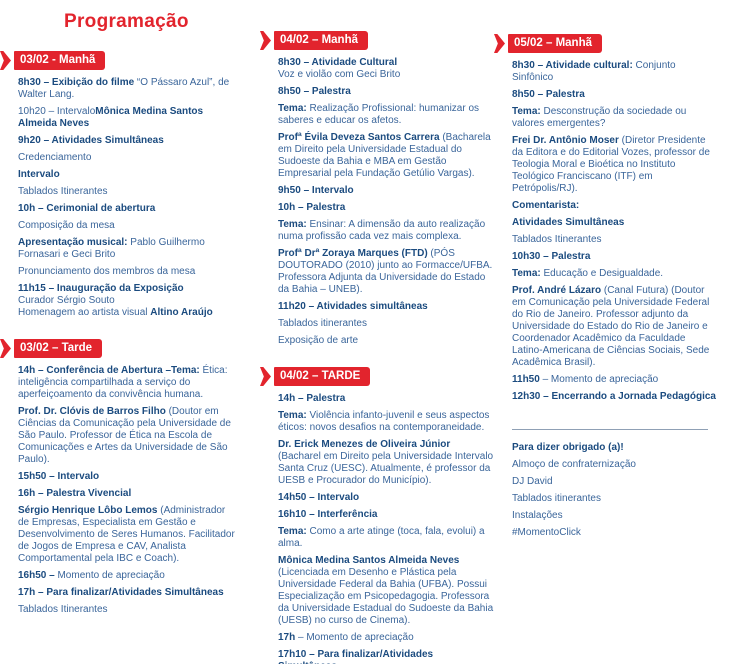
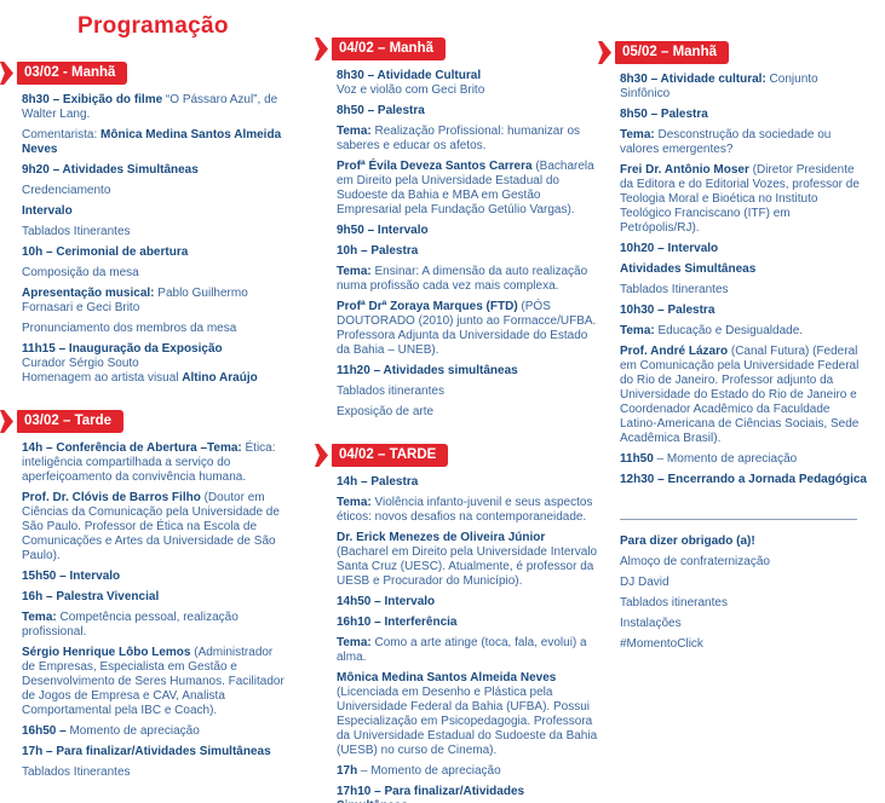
  Programação
  03/02 - Manhã
  8h30 – Exibição do filme “O Pássaro Azul”, de Walter Lang.
- 10h20 – IntervaloMônica Medina Santos Almeida Neves
+ Comentarista: Mônica Medina Santos Almeida Neves
  9h20 – Atividades Simultâneas
  Credenciamento
  Intervalo
  Tablados Itinerantes
  10h – Cerimonial de abertura
  Composição da mesa
  Apresentação musical: Pablo Guilhermo Fornasari e Geci Brito
  Pronunciamento dos membros da mesa
  11h15 – Inauguração da Exposição
  Curador Sérgio Souto
  Homenagem ao artista visual Altino Araújo
  03/02 – Tarde
  14h – Conferência de Abertura –Tema: Ética: inteligência compartilhada a serviço do aperfeiçoamento da convivência humana.
  Prof. Dr. Clóvis de Barros Filho (Doutor em Ciências da Comunicação pela Universidade de São Paulo. Professor de Ética na Escola de Comunicações e Artes da Universidade de São Paulo).
  15h50 – Intervalo
  16h – Palestra Vivencial
+ Tema: Competência pessoal, realização profissional.
  Sérgio Henrique Lôbo Lemos (Administrador de Empresas, Especialista em Gestão e Desenvolvimento de Seres Humanos. Facilitador de Jogos de Empresa e CAV, Analista Comportamental pela IBC e Coach).
  16h50 – Momento de apreciação
  17h – Para finalizar/Atividades Simultâneas
  Tablados Itinerantes
  04/02 – Manhã
  8h30 – Atividade Cultural
  Voz e violão com Geci Brito
  8h50 – Palestra
  Tema: Realização Profissional: humanizar os saberes e educar os afetos.
  Profª Évila Deveza Santos Carrera (Bacharela em Direito pela Universidade Estadual do Sudoeste da Bahia e MBA em Gestão Empresarial pela Fundação Getúlio Vargas).
  9h50 – Intervalo
  10h – Palestra
  Tema: Ensinar: A dimensão da auto realização numa profissão cada vez mais complexa.
  Profª Drª Zoraya Marques (FTD) (PÓS DOUTORADO (2010) junto ao Formacce/UFBA. Professora Adjunta da Universidade do Estado da Bahia – UNEB).
  11h20 – Atividades simultâneas
  Tablados itinerantes
  Exposição de arte
  04/02 – TARDE
  14h – Palestra
  Tema: Violência infanto-juvenil e seus aspectos éticos: novos desafios na contemporaneidade.
  Dr. Erick Menezes de Oliveira Júnior (Bacharel em Direito pela Universidade Intervalo Santa Cruz (UESC). Atualmente, é professor da UESB e Procurador do Município).
  14h50 – Intervalo
  16h10 – Interferência
  Tema: Como a arte atinge (toca, fala, evolui) a alma.
  Mônica Medina Santos Almeida Neves (Licenciada em Desenho e Plástica pela Universidade Federal da Bahia (UFBA). Possui Especialização em Psicopedagogia. Professora da Universidade Estadual do Sudoeste da Bahia (UESB) no curso de Cinema).
  17h – Momento de apreciação
  17h10 – Para finalizar/Atividades
  05/02 – Manhã
  8h30 – Atividade cultural: Conjunto Sinfônico
  8h50 – Palestra
  Tema: Desconstrução da sociedade ou valores emergentes?
  Frei Dr. Antônio Moser (Diretor Presidente da Editora e do Editorial Vozes, professor de Teologia Moral e Bioética no Instituto Teológico Franciscano (ITF) em Petrópolis/RJ).
- Comentarista:
+ 10h20 – Intervalo
  Atividades Simultâneas
  Tablados Itinerantes
  10h30 – Palestra
  Tema: Educação e Desigualdade.
- Prof. André Lázaro (Canal Futura) (Doutor em Comunicação pela Universidade Federal do Rio de Janeiro. Professor adjunto da Universidade do Estado do Rio de Janeiro e Coordenador Acadêmico da Faculdade Latino-Americana de Ciências Sociais, Sede Acadêmica Brasil).
+ Prof. André Lázaro (Canal Futura) (Federal em Comunicação pela Universidade Federal do Rio de Janeiro. Professor adjunto da Universidade do Estado do Rio de Janeiro e Coordenador Acadêmico da Faculdade Latino-Americana de Ciências Sociais, Sede Acadêmica Brasil).
  11h50 – Momento de apreciação
  12h30 – Encerrando a Jornada Pedagógica
  Para dizer obrigado (a)!
  Almoço de confraternização
  DJ David
  Tablados itinerantes
  Instalações
  #MomentoClick
